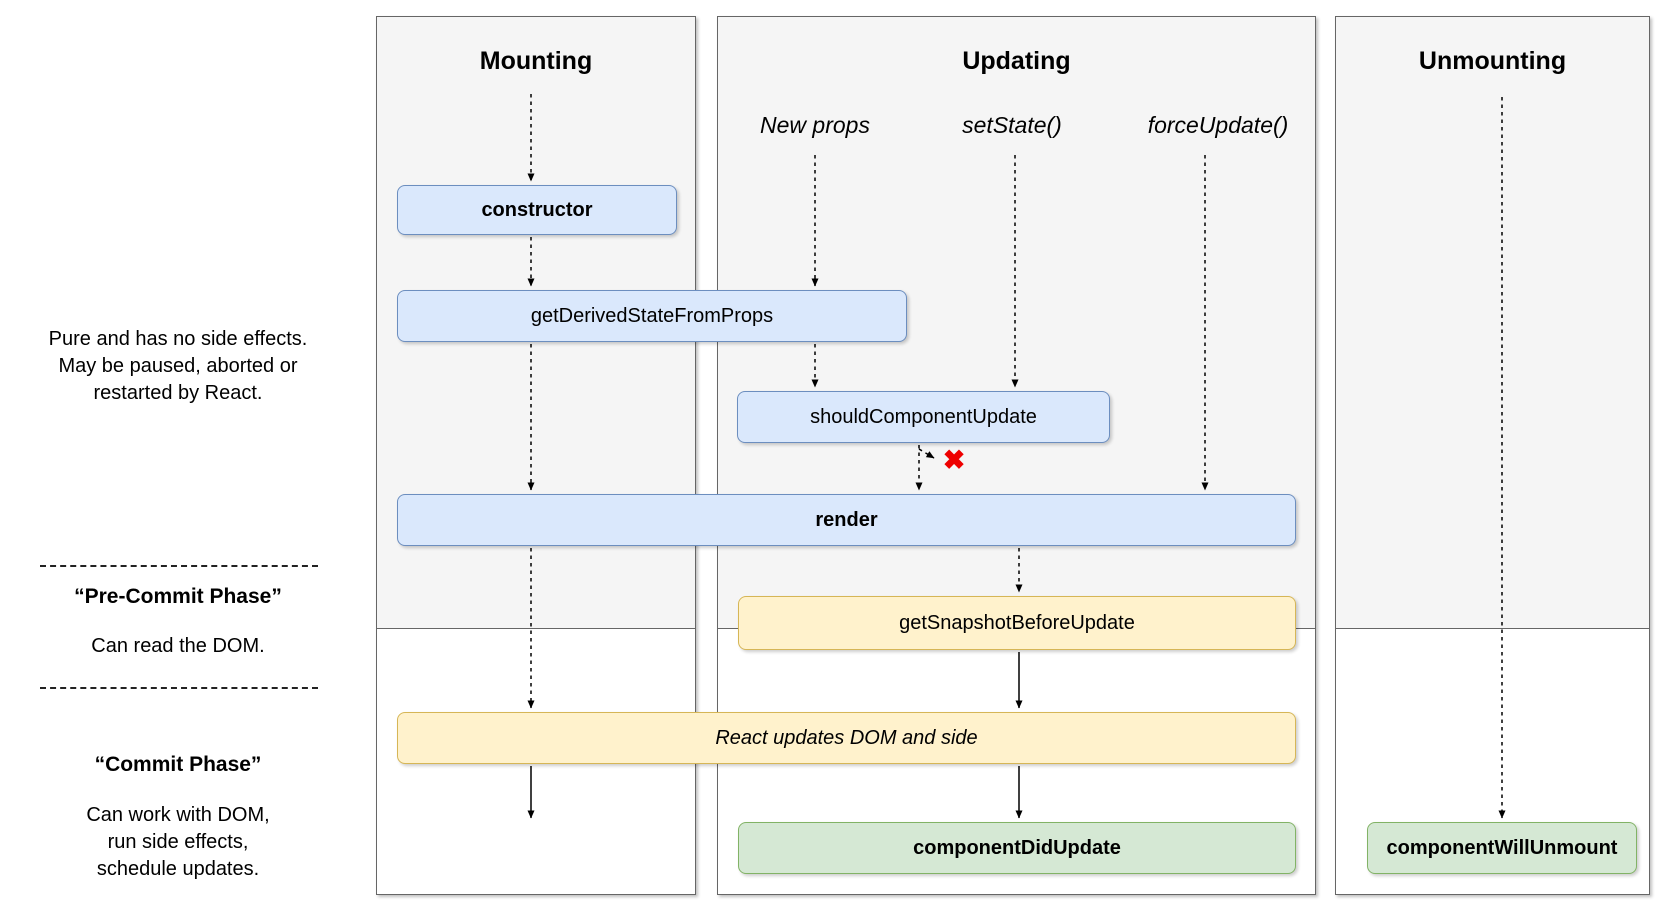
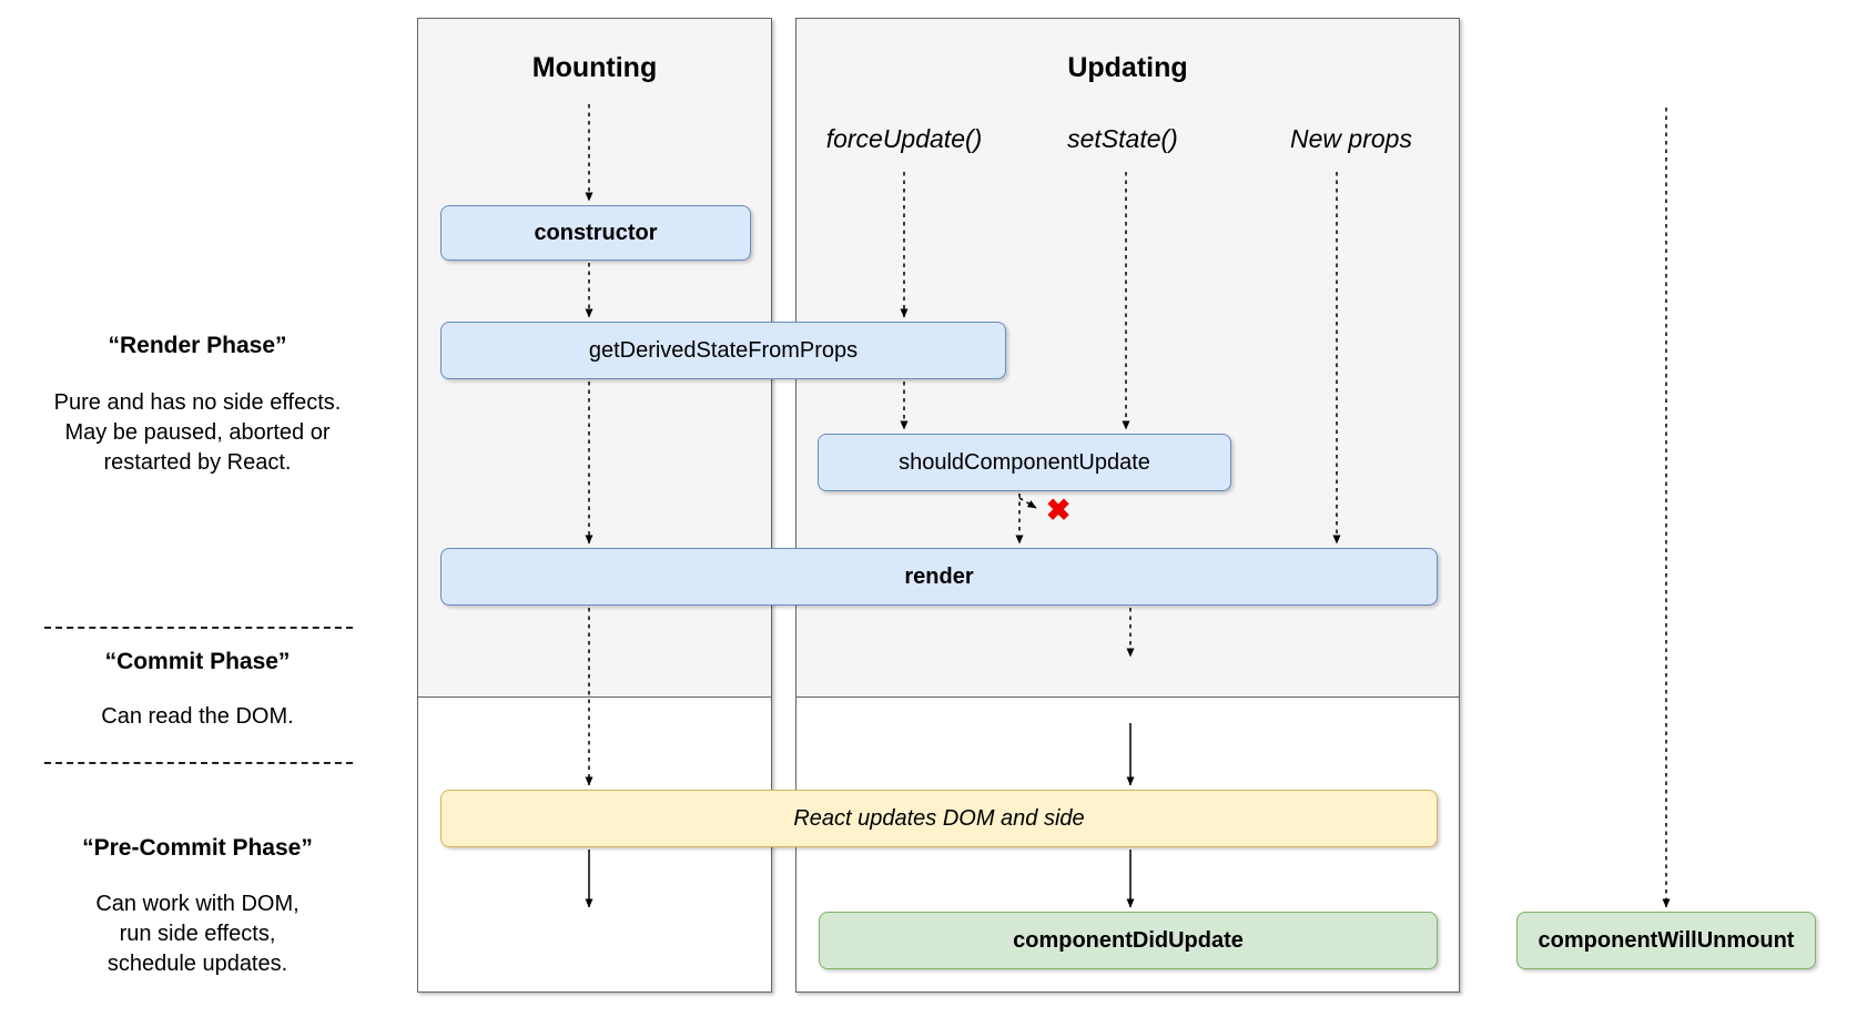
+ “Render Phase”
  Pure and has no side effects.
  May be paused, aborted or
  restarted by React.
- “Pre-Commit Phase”
+ “Commit Phase”
  Can read the DOM.
- “Commit Phase”
+ “Pre-Commit Phase”
  Can work with DOM,
  run side effects,
  schedule updates.
  Mounting
  Updating
- Unmounting
- New props
+ forceUpdate()
  setState()
- forceUpdate()
+ New props
  constructor
  getDerivedStateFromProps
  shouldComponentUpdate
  render
- getSnapshotBeforeUpdate
  React updates DOM and side
  componentDidUpdate
  componentWillUnmount
  ✖
